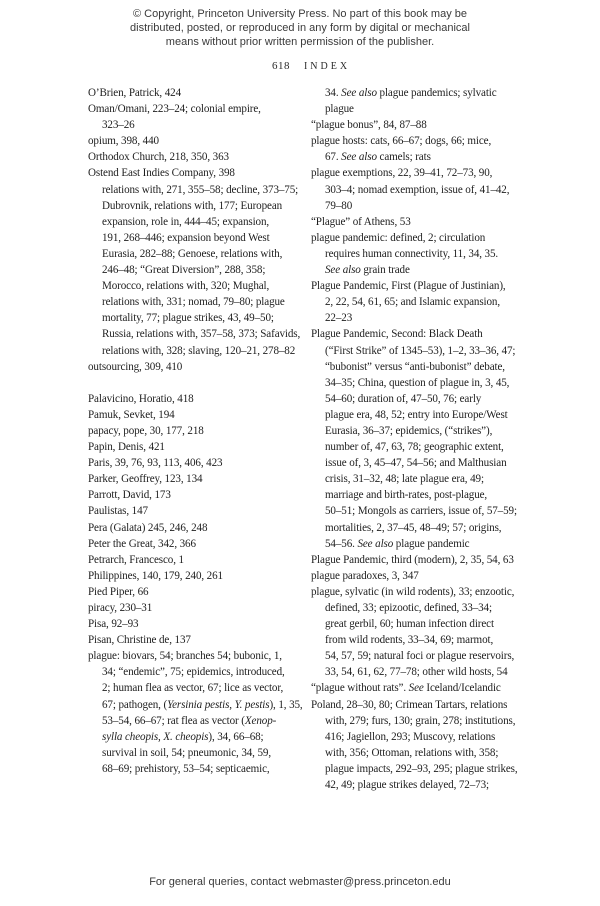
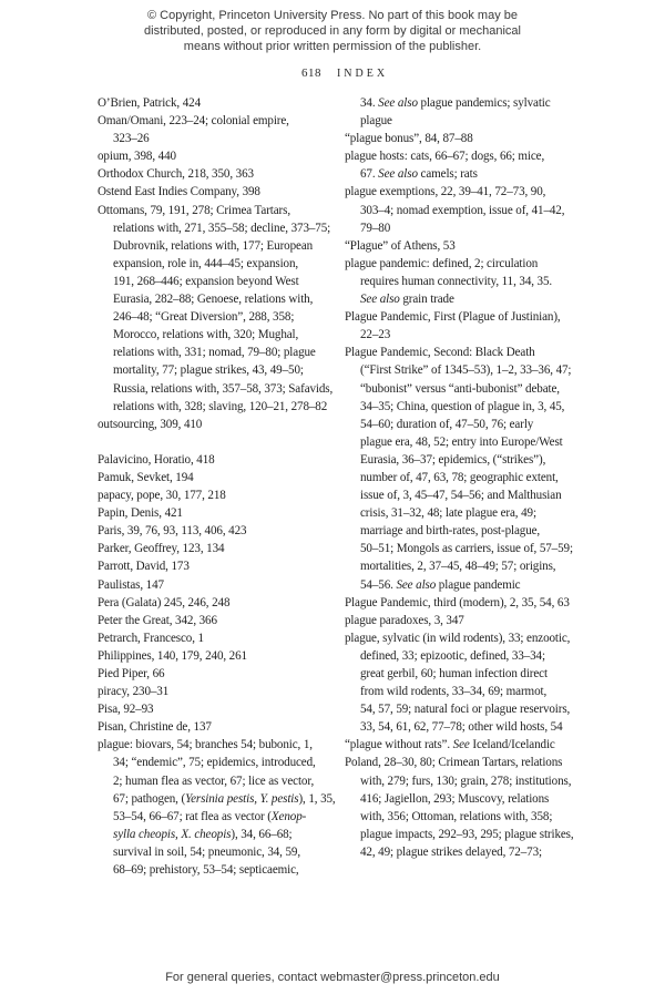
  © Copyright, Princeton University Press. No part of this book may be
  distributed, posted, or reproduced in any form by digital or mechanical
  means without prior written permission of the publisher.
  618 INDEX
  O’Brien, Patrick, 424
  Oman/Omani, 223–24; colonial empire,
  323–26
  opium, 398, 440
  Orthodox Church, 218, 350, 363
  Ostend East Indies Company, 398
+ Ottomans, 79, 191, 278; Crimea Tartars,
  relations with, 271, 355–58; decline, 373–75;
  Dubrovnik, relations with, 177; European
  expansion, role in, 444–45; expansion,
  191, 268–446; expansion beyond West
  Eurasia, 282–88; Genoese, relations with,
  246–48; “Great Diversion”, 288, 358;
  Morocco, relations with, 320; Mughal,
  relations with, 331; nomad, 79–80; plague
  mortality, 77; plague strikes, 43, 49–50;
  Russia, relations with, 357–58, 373; Safavids,
  relations with, 328; slaving, 120–21, 278–82
  outsourcing, 309, 410
  Palavicino, Horatio, 418
  Pamuk, Sevket, 194
  papacy, pope, 30, 177, 218
  Papin, Denis, 421
  Paris, 39, 76, 93, 113, 406, 423
  Parker, Geoffrey, 123, 134
  Parrott, David, 173
  Paulistas, 147
  Pera (Galata) 245, 246, 248
  Peter the Great, 342, 366
  Petrarch, Francesco, 1
  Philippines, 140, 179, 240, 261
  Pied Piper, 66
  piracy, 230–31
  Pisa, 92–93
  Pisan, Christine de, 137
  plague: biovars, 54; branches 54; bubonic, 1,
  34; “endemic”, 75; epidemics, introduced,
  2; human flea as vector, 67; lice as vector,
  67; pathogen, (Yersinia pestis, Y. pestis), 1, 35,
  53–54, 66–67; rat flea as vector (Xenop-
  sylla cheopis, X. cheopis), 34, 66–68;
  survival in soil, 54; pneumonic, 34, 59,
  68–69; prehistory, 53–54; septicaemic,
  34. See also plague pandemics; sylvatic
  plague
  “plague bonus”, 84, 87–88
  plague hosts: cats, 66–67; dogs, 66; mice,
  67. See also camels; rats
  plague exemptions, 22, 39–41, 72–73, 90,
  303–4; nomad exemption, issue of, 41–42,
  79–80
  “Plague” of Athens, 53
  plague pandemic: defined, 2; circulation
  requires human connectivity, 11, 34, 35.
  See also grain trade
  Plague Pandemic, First (Plague of Justinian),
- 2, 22, 54, 61, 65; and Islamic expansion,
  22–23
  Plague Pandemic, Second: Black Death
  (“First Strike” of 1345–53), 1–2, 33–36, 47;
  “bubonist” versus “anti-bubonist” debate,
  34–35; China, question of plague in, 3, 45,
  54–60; duration of, 47–50, 76; early
  plague era, 48, 52; entry into Europe/West
  Eurasia, 36–37; epidemics, (“strikes”),
  number of, 47, 63, 78; geographic extent,
  issue of, 3, 45–47, 54–56; and Malthusian
  crisis, 31–32, 48; late plague era, 49;
  marriage and birth-rates, post-plague,
  50–51; Mongols as carriers, issue of, 57–59;
  mortalities, 2, 37–45, 48–49; 57; origins,
  54–56. See also plague pandemic
  Plague Pandemic, third (modern), 2, 35, 54, 63
  plague paradoxes, 3, 347
  plague, sylvatic (in wild rodents), 33; enzootic,
  defined, 33; epizootic, defined, 33–34;
  great gerbil, 60; human infection direct
  from wild rodents, 33–34, 69; marmot,
  54, 57, 59; natural foci or plague reservoirs,
  33, 54, 61, 62, 77–78; other wild hosts, 54
  “plague without rats”. See Iceland/Icelandic
  Poland, 28–30, 80; Crimean Tartars, relations
  with, 279; furs, 130; grain, 278; institutions,
  416; Jagiellon, 293; Muscovy, relations
  with, 356; Ottoman, relations with, 358;
  plague impacts, 292–93, 295; plague strikes,
  42, 49; plague strikes delayed, 72–73;
  For general queries, contact webmaster@press.princeton.edu
